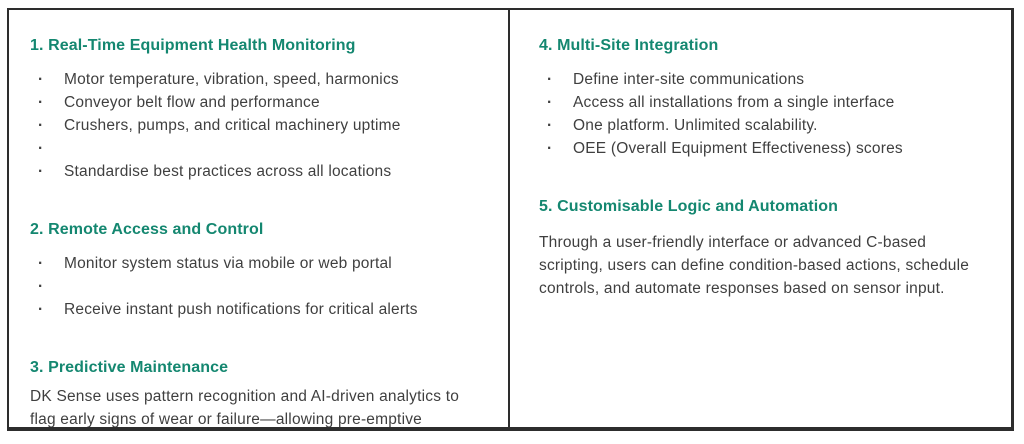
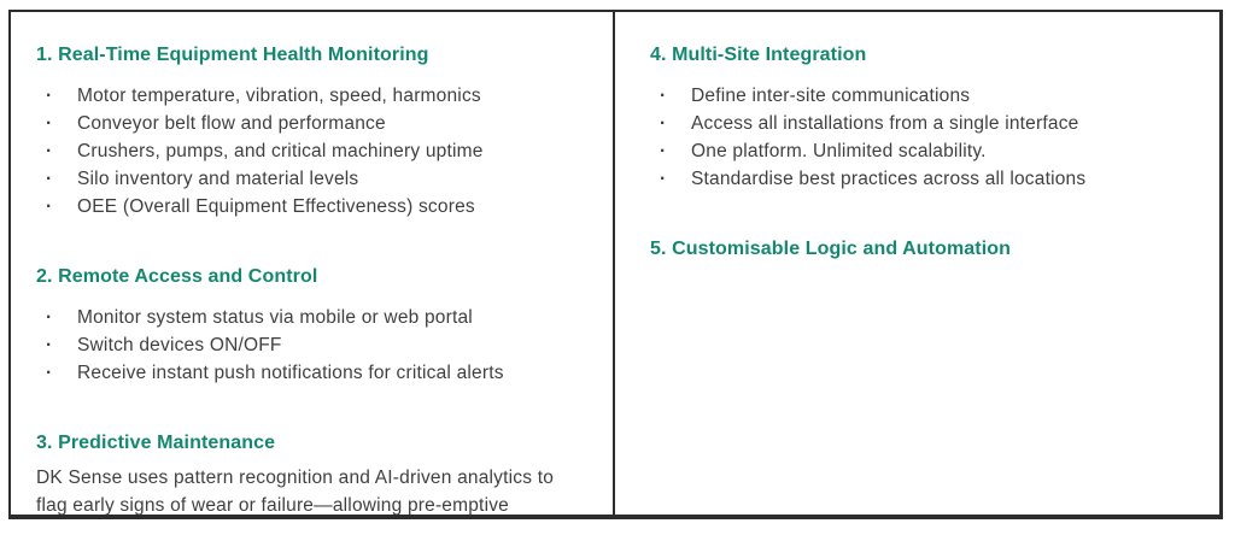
  1. Real-Time Equipment Health Monitoring
  ·
  Motor temperature, vibration, speed, harmonics
  ·
  Conveyor belt flow and performance
  ·
  Crushers, pumps, and critical machinery uptime
  ·
+ Silo inventory and material levels
  ·
- Standardise best practices across all locations
+ OEE (Overall Equipment Effectiveness) scores
  2. Remote Access and Control
  ·
  Monitor system status via mobile or web portal
  ·
+ Switch devices ON/OFF
  ·
  Receive instant push notifications for critical alerts
  3. Predictive Maintenance
  DK Sense uses pattern recognition and AI-driven analytics to flag early signs of wear or failure—allowing pre-emptive
  4. Multi-Site Integration
  ·
  Define inter-site communications
  ·
  Access all installations from a single interface
  ·
  One platform. Unlimited scalability.
  ·
- OEE (Overall Equipment Effectiveness) scores
+ Standardise best practices across all locations
  5. Customisable Logic and Automation
- Through a user-friendly interface or advanced C-based scripting, users can define condition-based actions, schedule controls, and automate responses based on sensor input.
